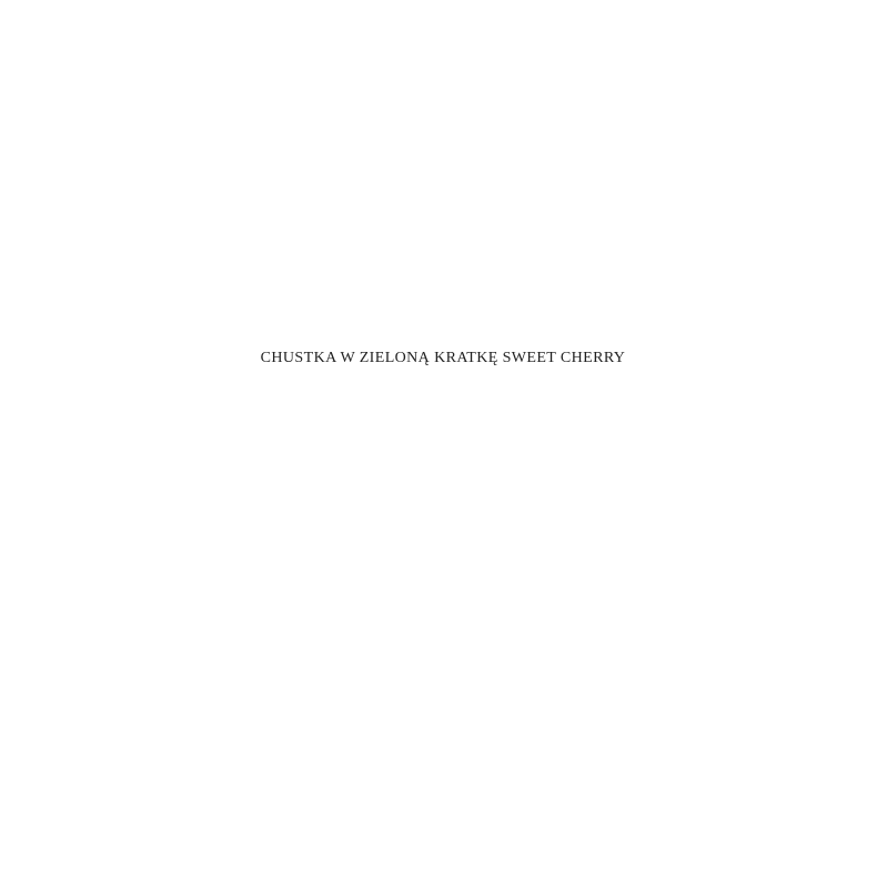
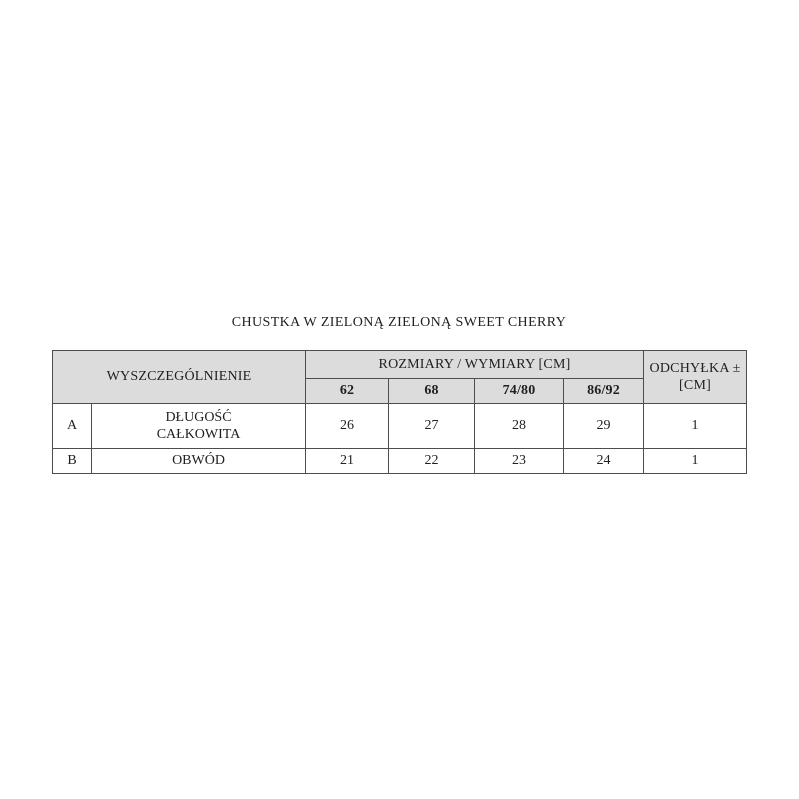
- CHUSTKA W ZIELONĄ KRATKĘ SWEET CHERRY
+ CHUSTKA W ZIELONĄ ZIELONĄ SWEET CHERRY
+ WYSZCZEGÓLNIENIE	ROZMIARY / WYMIARY [CM]	ODCHYŁKA ± [CM]
+ 62	68	74/80	86/92
+ A	DŁUGOŚĆ CAŁKOWITA	26	27	28	29	1
+ B	OBWÓD	21	22	23	24	1
